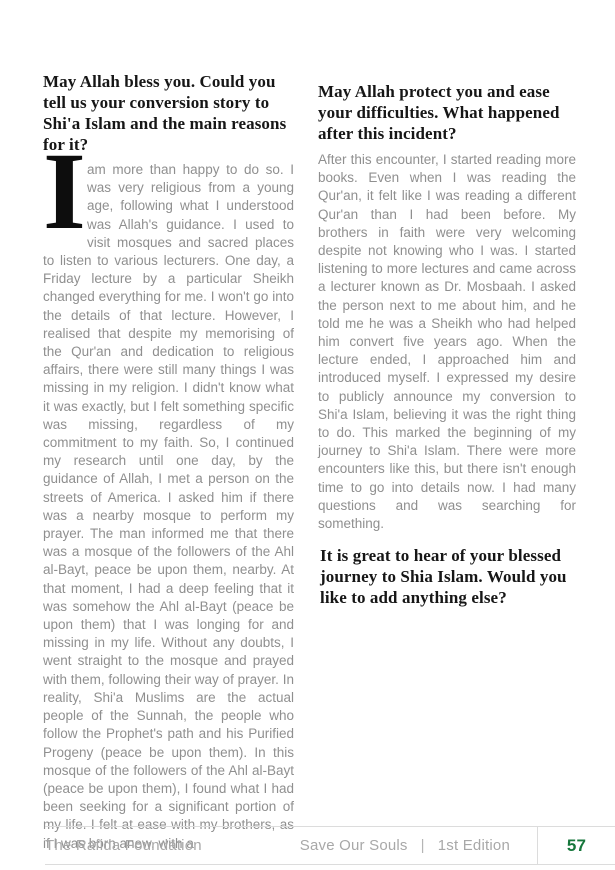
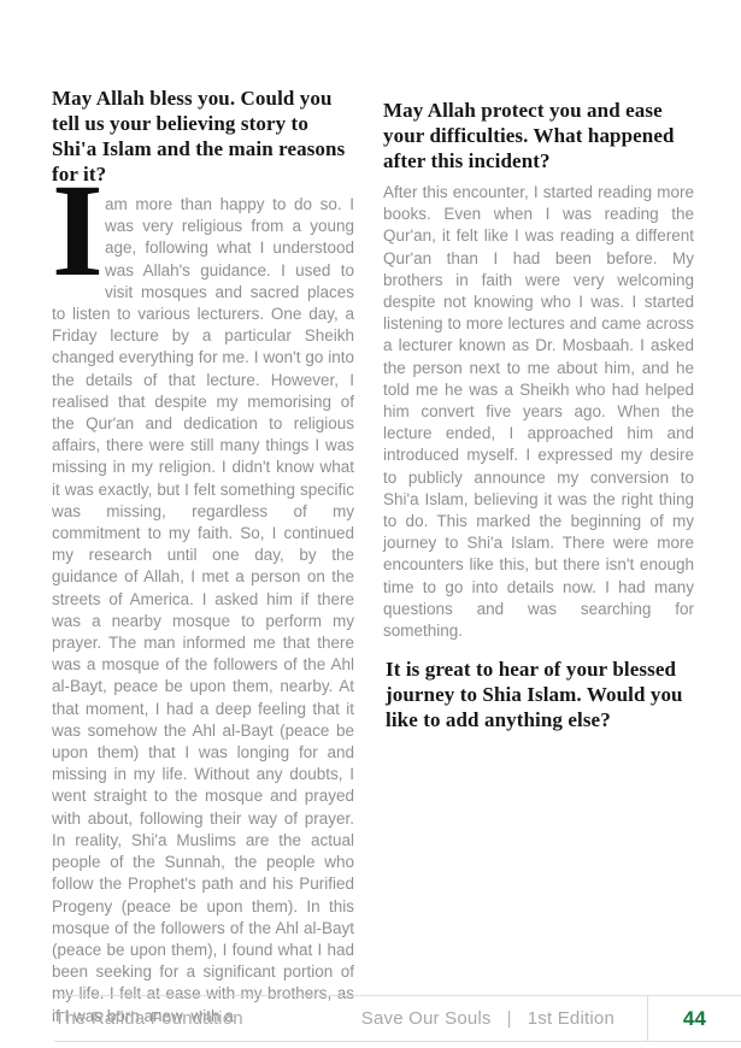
- May Allah bless you. Could you tell us your conversion story to Shi'a Islam and the main reasons for it?
+ May Allah bless you. Could you tell us your believing story to Shi'a Islam and the main reasons for it?
  I
- am more than happy to do so. I was very religious from a young age, following what I understood was Allah's guidance. I used to visit mosques and sacred places to listen to various lecturers. One day, a Friday lecture by a particular Sheikh changed everything for me. I won't go into the details of that lecture. However, I realised that despite my memorising of the Qur'an and dedication to religious affairs, there were still many things I was missing in my religion. I didn't know what it was exactly, but I felt something specific was missing, regardless of my commitment to my faith. So, I continued my research until one day, by the guidance of Allah, I met a person on the streets of America. I asked him if there was a nearby mosque to perform my prayer. The man informed me that there was a mosque of the followers of the Ahl al-Bayt, peace be upon them, nearby. At that moment, I had a deep feeling that it was somehow the Ahl al-Bayt (peace be upon them) that I was longing for and missing in my life. Without any doubts, I went straight to the mosque and prayed with them, following their way of prayer. In reality, Shi'a Muslims are the actual people of the Sunnah, the people who follow the Prophet's path and his Purified Progeny (peace be upon them). In this mosque of the followers of the Ahl al-Bayt (peace be upon them), I found what I had been seeking for a significant portion of my life. I felt at ease with my brothers, as if I was born anew, with a
+ am more than happy to do so. I was very religious from a young age, following what I understood was Allah's guidance. I used to visit mosques and sacred places to listen to various lecturers. One day, a Friday lecture by a particular Sheikh changed everything for me. I won't go into the details of that lecture. However, I realised that despite my memorising of the Qur'an and dedication to religious affairs, there were still many things I was missing in my religion. I didn't know what it was exactly, but I felt something specific was missing, regardless of my commitment to my faith. So, I continued my research until one day, by the guidance of Allah, I met a person on the streets of America. I asked him if there was a nearby mosque to perform my prayer. The man informed me that there was a mosque of the followers of the Ahl al-Bayt, peace be upon them, nearby. At that moment, I had a deep feeling that it was somehow the Ahl al-Bayt (peace be upon them) that I was longing for and missing in my life. Without any doubts, I went straight to the mosque and prayed with about, following their way of prayer. In reality, Shi'a Muslims are the actual people of the Sunnah, the people who follow the Prophet's path and his Purified Progeny (peace be upon them). In this mosque of the followers of the Ahl al-Bayt (peace be upon them), I found what I had been seeking for a significant portion of my life. I felt at ease with my brothers, as if I was born anew, with a
  May Allah protect you and ease your difficulties. What happened after this incident?
  After this encounter, I started reading more books. Even when I was reading the Qur'an, it felt like I was reading a different Qur'an than I had been before. My brothers in faith were very welcoming despite not knowing who I was. I started listening to more lectures and came across a lecturer known as Dr. Mosbaah. I asked the person next to me about him, and he told me he was a Sheikh who had helped him convert five years ago. When the lecture ended, I approached him and introduced myself. I expressed my desire to publicly announce my conversion to Shi'a Islam, believing it was the right thing to do. This marked the beginning of my journey to Shi'a Islam. There were more encounters like this, but there isn't enough time to go into details now. I had many questions and was searching for something.
  It is great to hear of your blessed journey to Shia Islam. Would you like to add anything else?
  The Rafida Foundation
  Save Our Souls
  |
  1st Edition
- 57
+ 44
